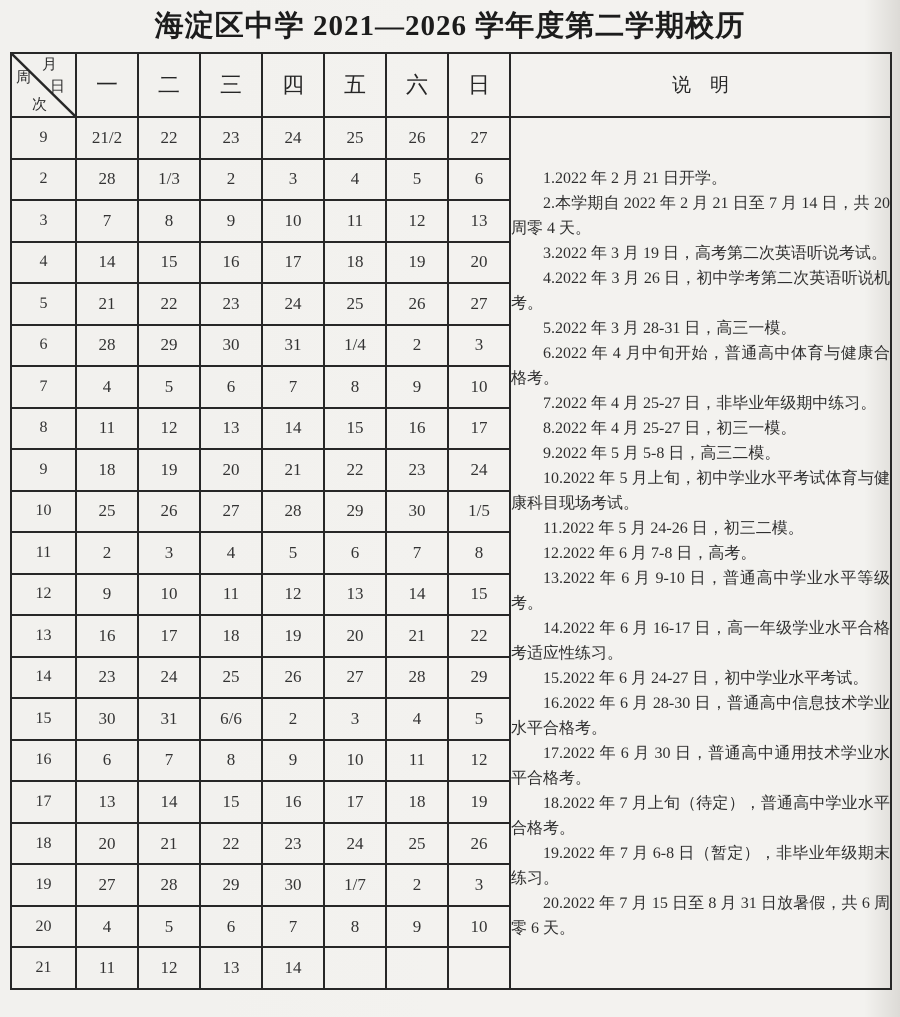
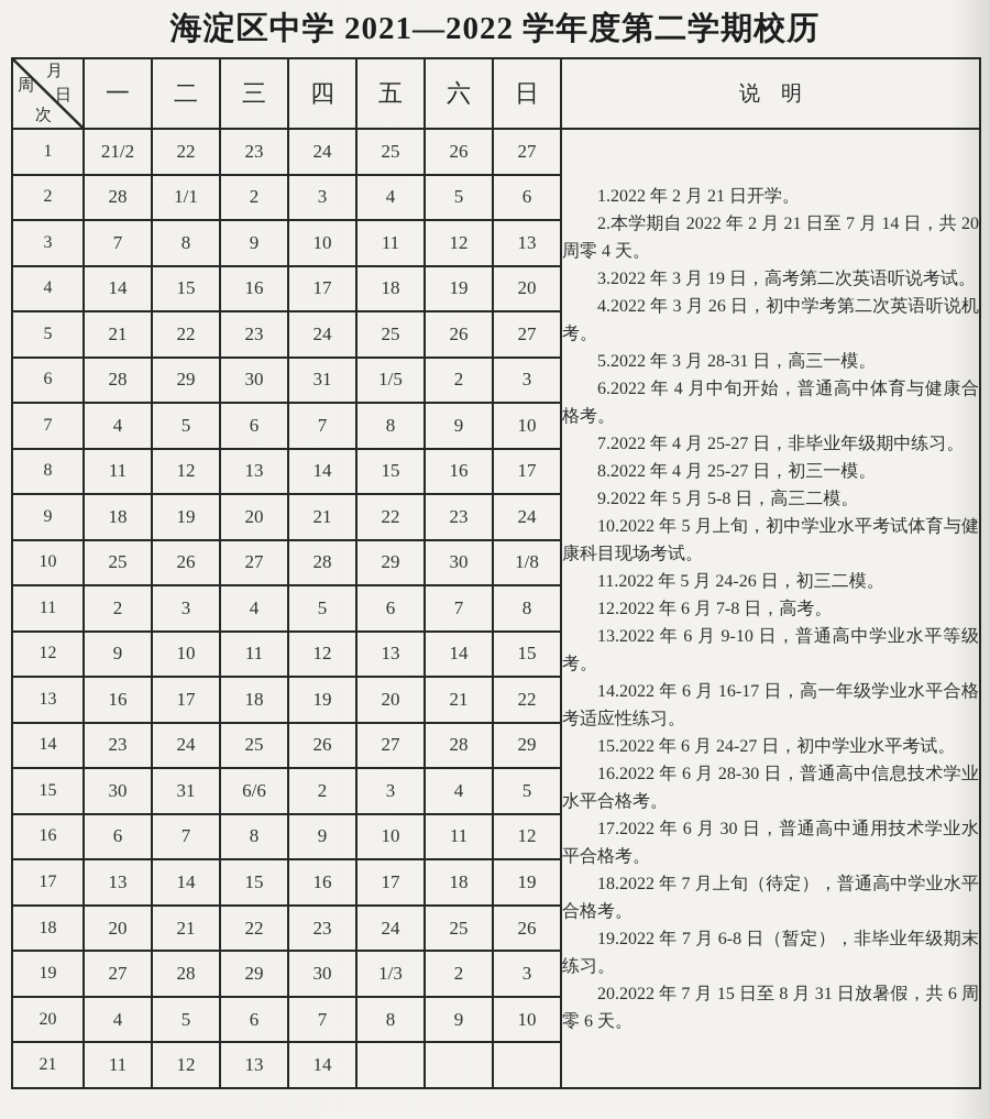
- 海淀区中学 2021—2026 学年度第二学期校历
+ 海淀区中学 2021—2022 学年度第二学期校历
  月 日 周 次	一	二	三	四	五	六	日	说 明
- 9	21/2	22	23	24	25	26	27	1.2022 年 2 月 21 日开学。2.本学期自 2022 年 2 月 21 日至 7 月 14 日，共 20 周零 4 天。3.2022 年 3 月 19 日，高考第二次英语听说考试。4.2022 年 3 月 26 日，初中学考第二次英语听说机考。5.2022 年 3 月 28-31 日，高三一模。6.2022 年 4 月中旬开始，普通高中体育与健康合格考。7.2022 年 4 月 25-27 日，非毕业年级期中练习。8.2022 年 4 月 25-27 日，初三一模。9.2022 年 5 月 5-8 日，高三二模。10.2022 年 5 月上旬，初中学业水平考试体育与健康科目现场考试。11.2022 年 5 月 24-26 日，初三二模。12.2022 年 6 月 7-8 日，高考。13.2022 年 6 月 9-10 日，普通高中学业水平等级考。14.2022 年 6 月 16-17 日，高一年级学业水平合格考适应性练习。15.2022 年 6 月 24-27 日，初中学业水平考试。16.2022 年 6 月 28-30 日，普通高中信息技术学业水平合格考。17.2022 年 6 月 30 日，普通高中通用技术学业水平合格考。18.2022 年 7 月上旬（待定），普通高中学业水平合格考。19.2022 年 7 月 6-8 日（暂定），非毕业年级期末练习。20.2022 年 7 月 15 日至 8 月 31 日放暑假，共 6 周零 6 天。
+ 1	21/2	22	23	24	25	26	27	1.2022 年 2 月 21 日开学。2.本学期自 2022 年 2 月 21 日至 7 月 14 日，共 20 周零 4 天。3.2022 年 3 月 19 日，高考第二次英语听说考试。4.2022 年 3 月 26 日，初中学考第二次英语听说机考。5.2022 年 3 月 28-31 日，高三一模。6.2022 年 4 月中旬开始，普通高中体育与健康合格考。7.2022 年 4 月 25-27 日，非毕业年级期中练习。8.2022 年 4 月 25-27 日，初三一模。9.2022 年 5 月 5-8 日，高三二模。10.2022 年 5 月上旬，初中学业水平考试体育与健康科目现场考试。11.2022 年 5 月 24-26 日，初三二模。12.2022 年 6 月 7-8 日，高考。13.2022 年 6 月 9-10 日，普通高中学业水平等级考。14.2022 年 6 月 16-17 日，高一年级学业水平合格考适应性练习。15.2022 年 6 月 24-27 日，初中学业水平考试。16.2022 年 6 月 28-30 日，普通高中信息技术学业水平合格考。17.2022 年 6 月 30 日，普通高中通用技术学业水平合格考。18.2022 年 7 月上旬（待定），普通高中学业水平合格考。19.2022 年 7 月 6-8 日（暂定），非毕业年级期末练习。20.2022 年 7 月 15 日至 8 月 31 日放暑假，共 6 周零 6 天。
- 2	28	1/3	2	3	4	5	6
+ 2	28	1/1	2	3	4	5	6
  3	7	8	9	10	11	12	13
  4	14	15	16	17	18	19	20
  5	21	22	23	24	25	26	27
- 6	28	29	30	31	1/4	2	3
+ 6	28	29	30	31	1/5	2	3
  7	4	5	6	7	8	9	10
  8	11	12	13	14	15	16	17
  9	18	19	20	21	22	23	24
- 10	25	26	27	28	29	30	1/5
+ 10	25	26	27	28	29	30	1/8
  11	2	3	4	5	6	7	8
  12	9	10	11	12	13	14	15
  13	16	17	18	19	20	21	22
  14	23	24	25	26	27	28	29
  15	30	31	6/6	2	3	4	5
  16	6	7	8	9	10	11	12
  17	13	14	15	16	17	18	19
  18	20	21	22	23	24	25	26
- 19	27	28	29	30	1/7	2	3
+ 19	27	28	29	30	1/3	2	3
  20	4	5	6	7	8	9	10
  21	11	12	13	14
